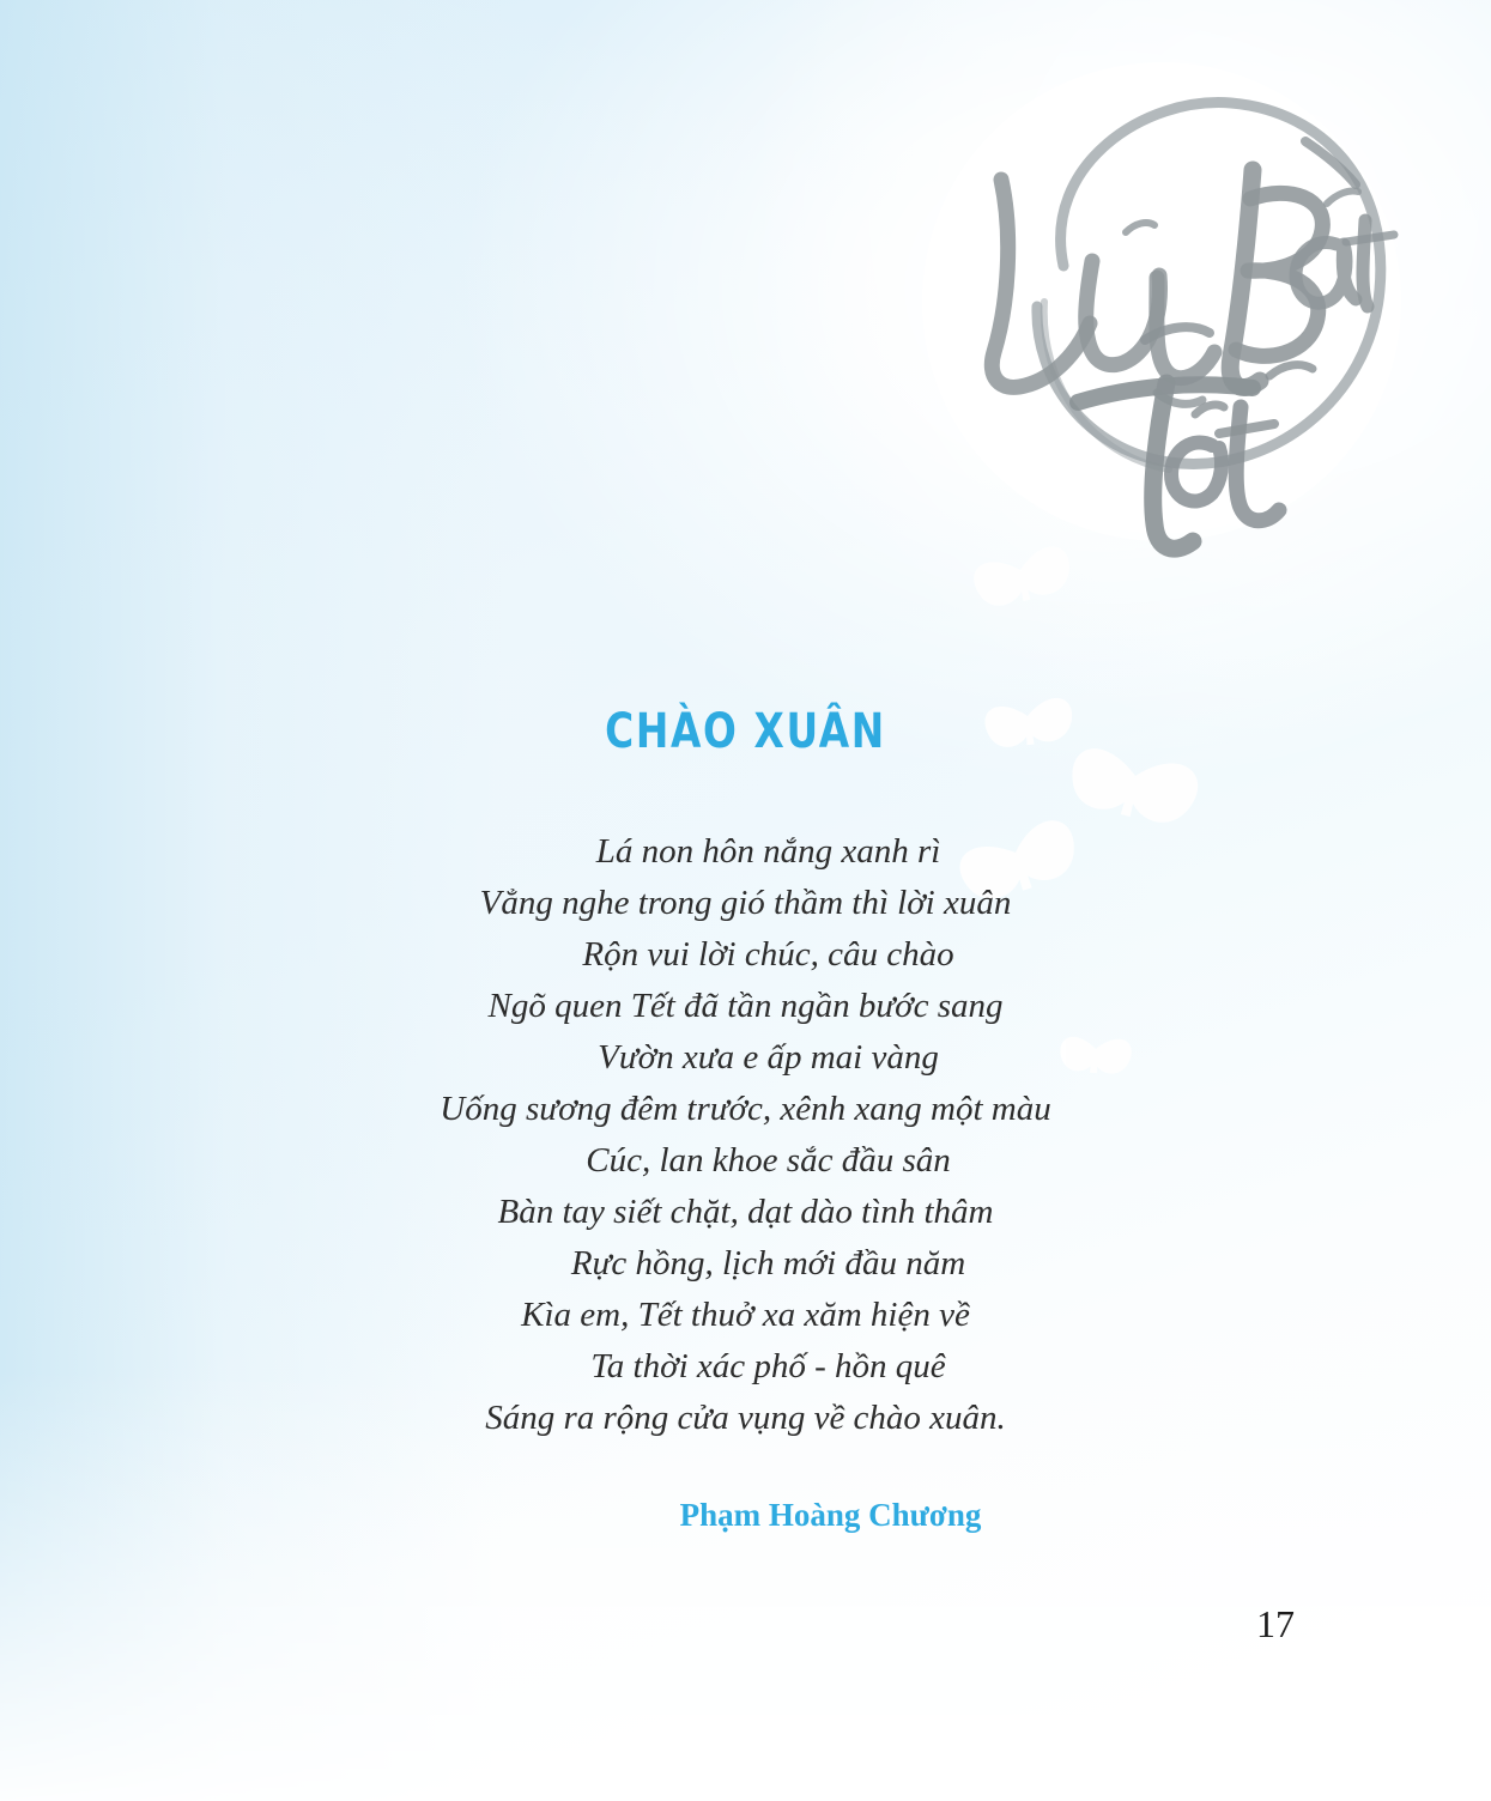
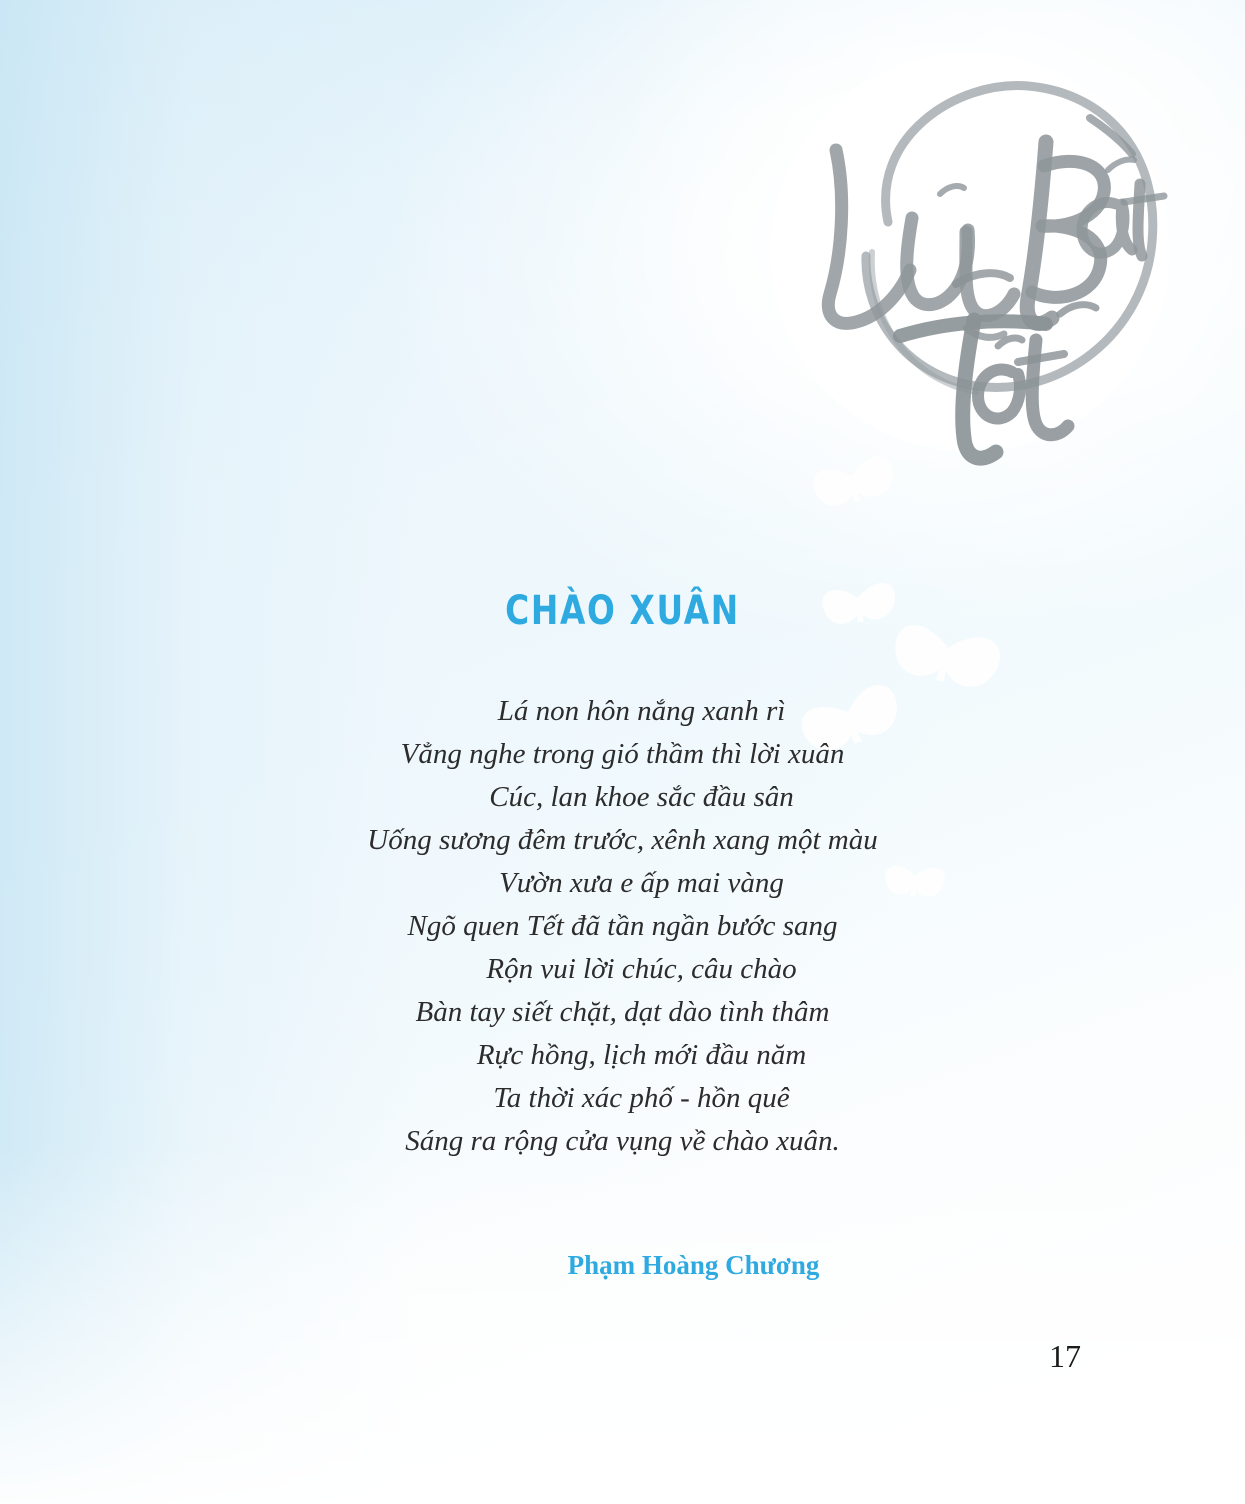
  CHÀO XUÂN
  Lá non hôn nắng xanh rì
  Vẳng nghe trong gió thầm thì lời xuân
- Rộn vui lời chúc, câu chào
+ Cúc, lan khoe sắc đầu sân
- Ngõ quen Tết đã tần ngần bước sang
+ Uống sương đêm trước, xênh xang một màu
  Vườn xưa e ấp mai vàng
- Uống sương đêm trước, xênh xang một màu
+ Ngõ quen Tết đã tần ngần bước sang
- Cúc, lan khoe sắc đầu sân
+ Rộn vui lời chúc, câu chào
  Bàn tay siết chặt, dạt dào tình thâm
  Rực hồng, lịch mới đầu năm
- Kìa em, Tết thuở xa xăm hiện về
  Ta thời xác phố - hồn quê
  Sáng ra rộng cửa vụng về chào xuân.
  Phạm Hoàng Chương
  17
